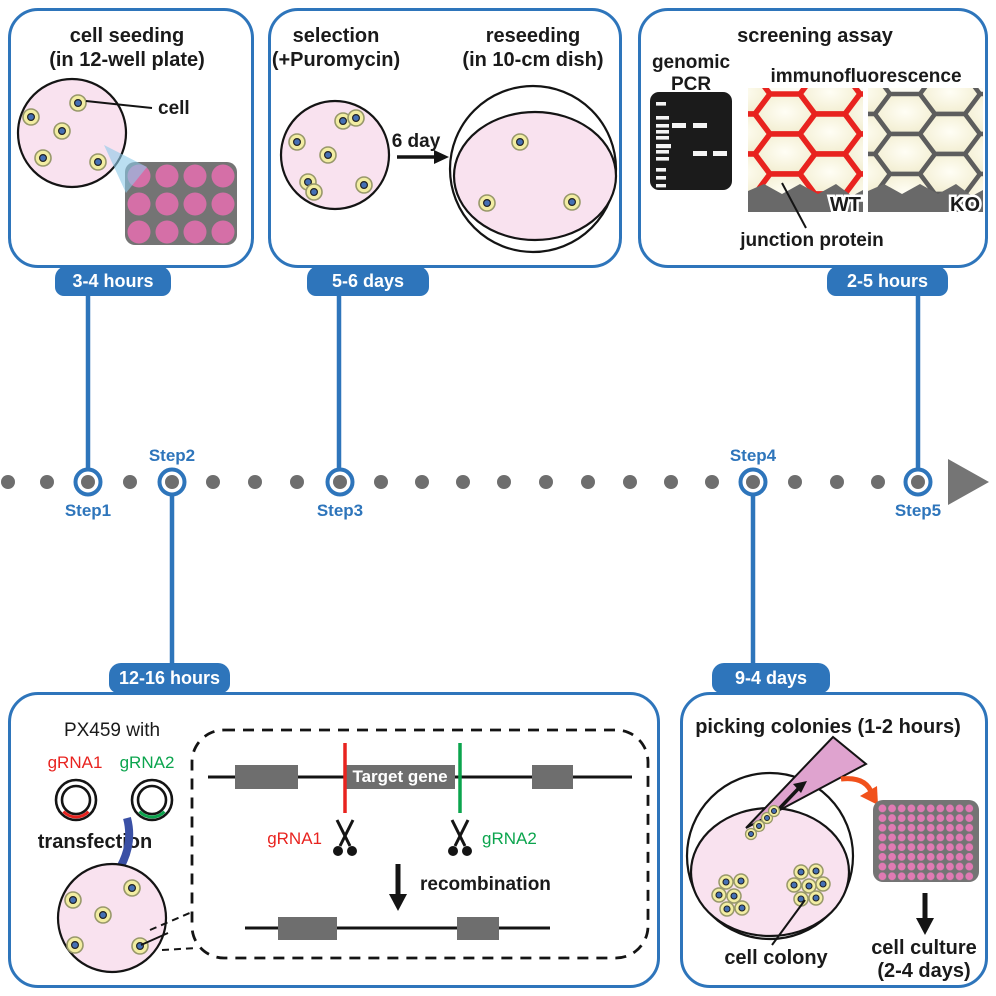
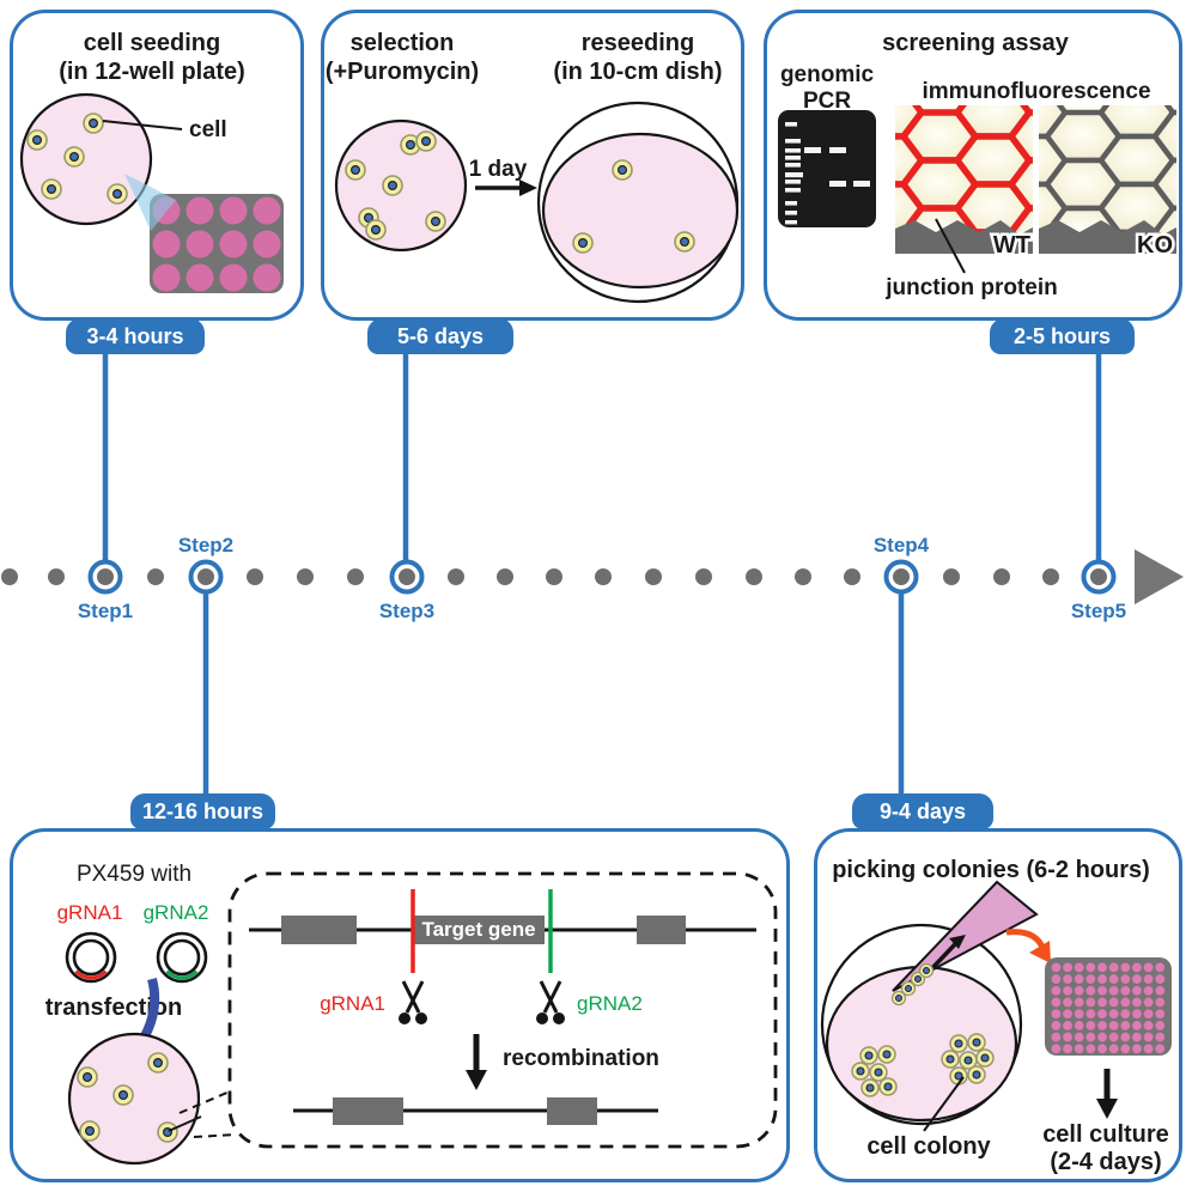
  Step1
  Step2
  Step3
  Step4
  Step5
  cell seeding
  (in 12-well plate)
  cell
  selection
  (+Puromycin)
  reseeding
  (in 10-cm dish)
- 6 day
+ 1 day
  screening assay
  genomic
  PCR
  immunofluorescence
  WT
  KO
  junction protein
  PX459 with
  gRNA1
  gRNA2
  transfecton
  Target gene
  gRNA1
  gRNA2
  recombination
- picking colonies (1-2 hours)
+ picking colonies (6-2 hours)
  cell culture
  (2-4 days)
  cell colony
  3-4 hours
  5-6 days
  2-5 hours
  12-16 hours
  9-4 days
